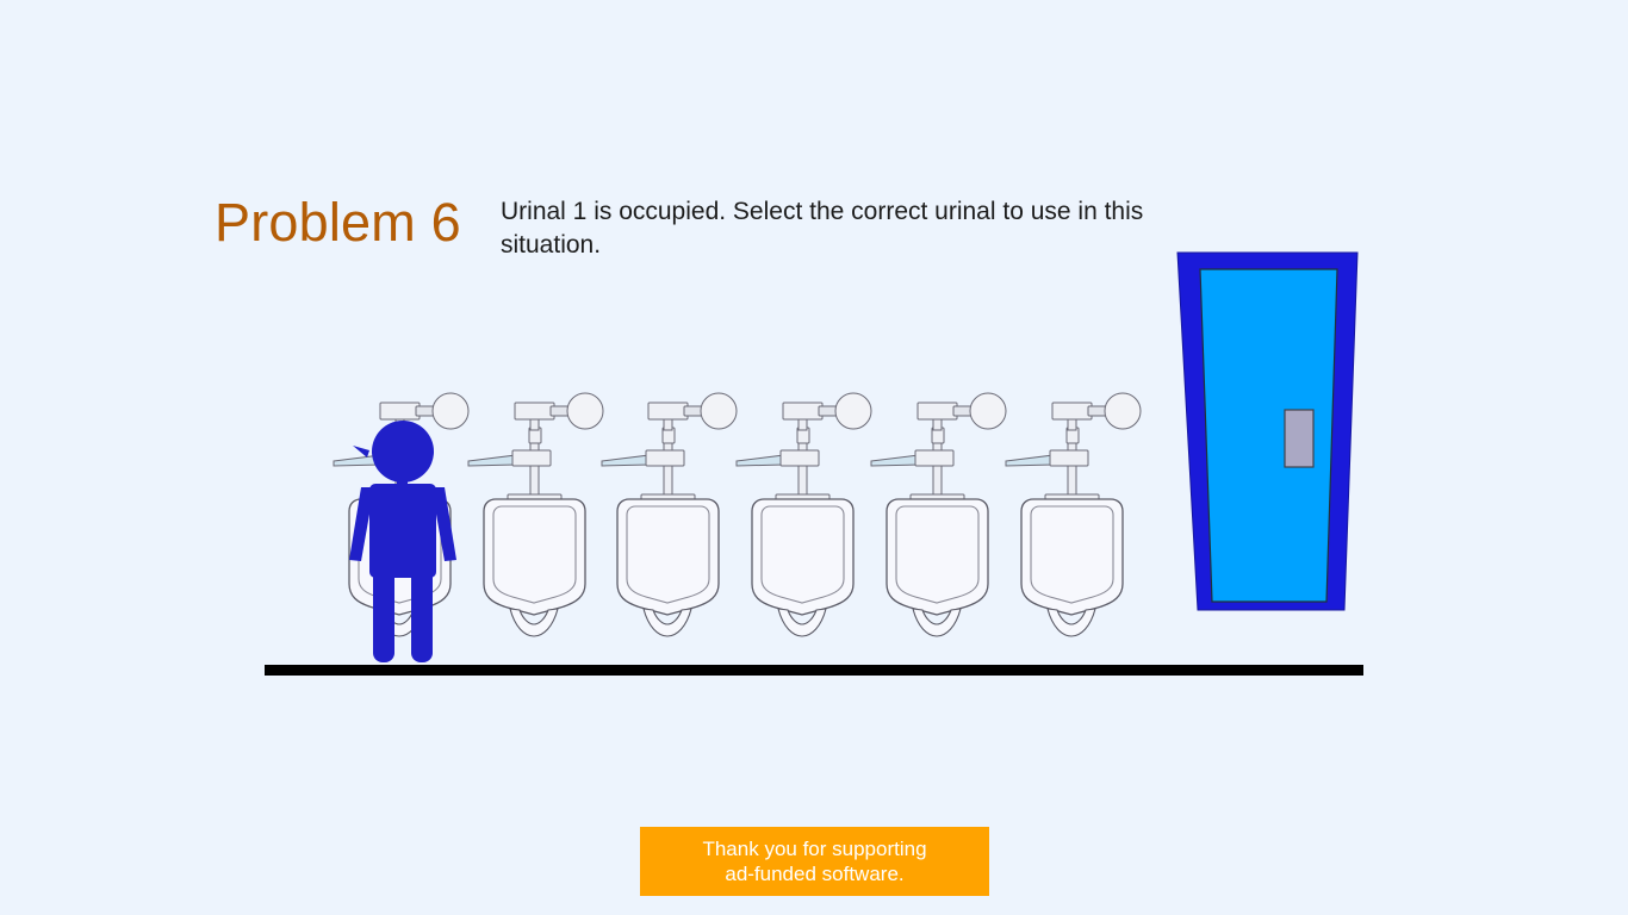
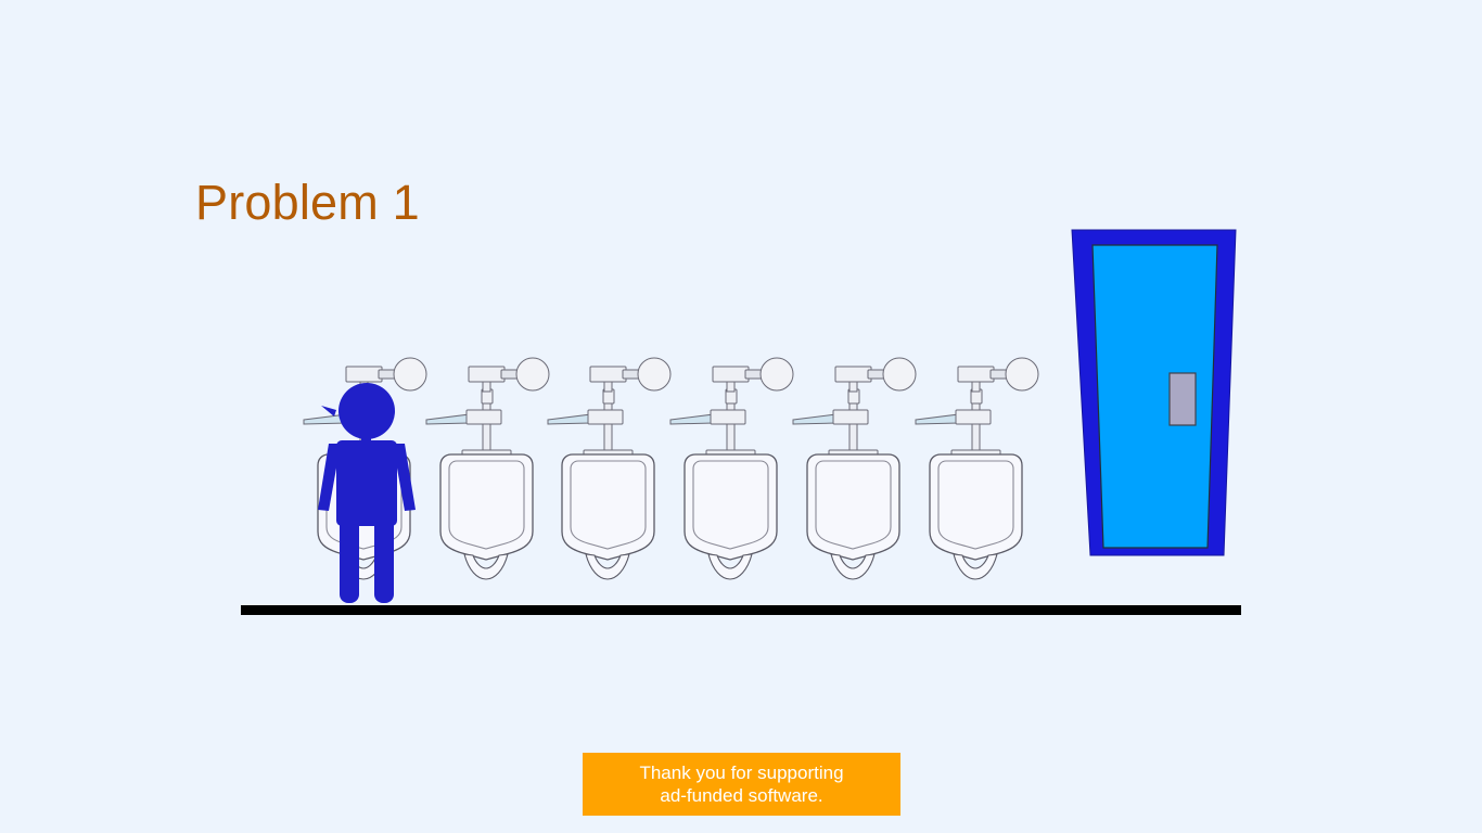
- Problem 6
+ Problem 1
- Urinal 1 is occupied. Select the correct urinal to use in this situation.
  Thank you for supporting
  ad-funded software.
